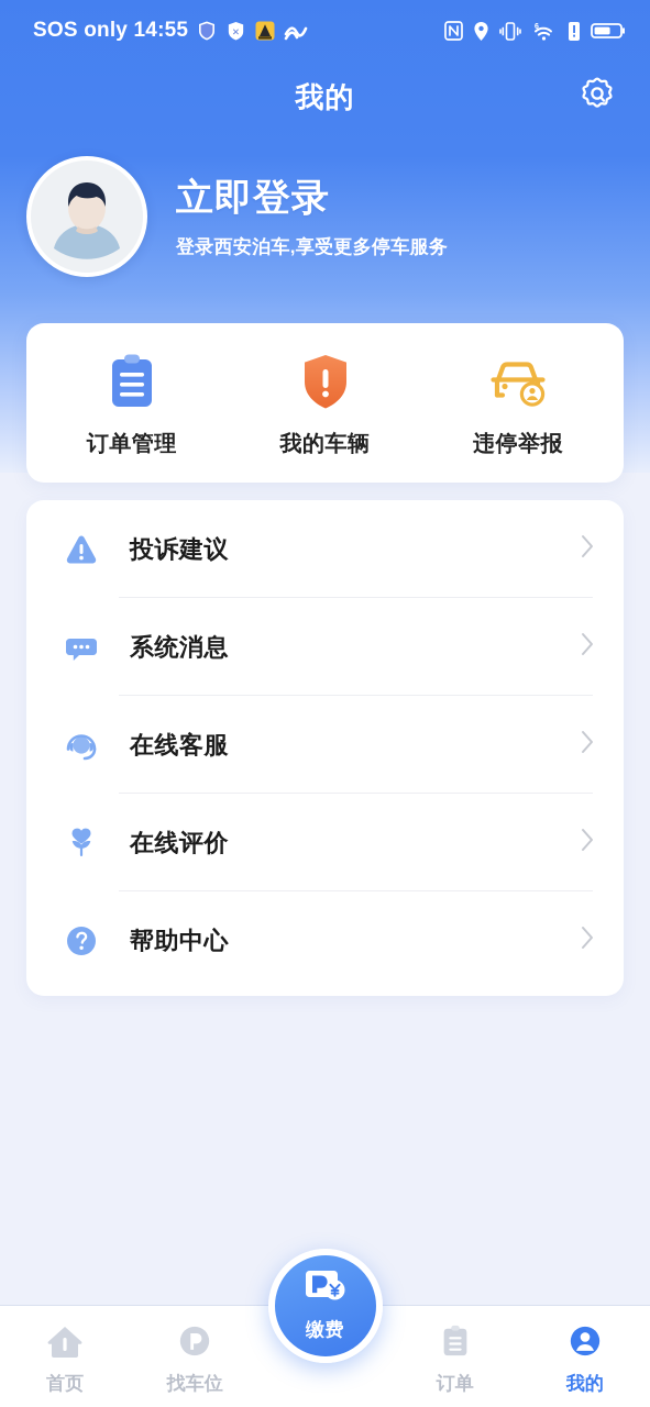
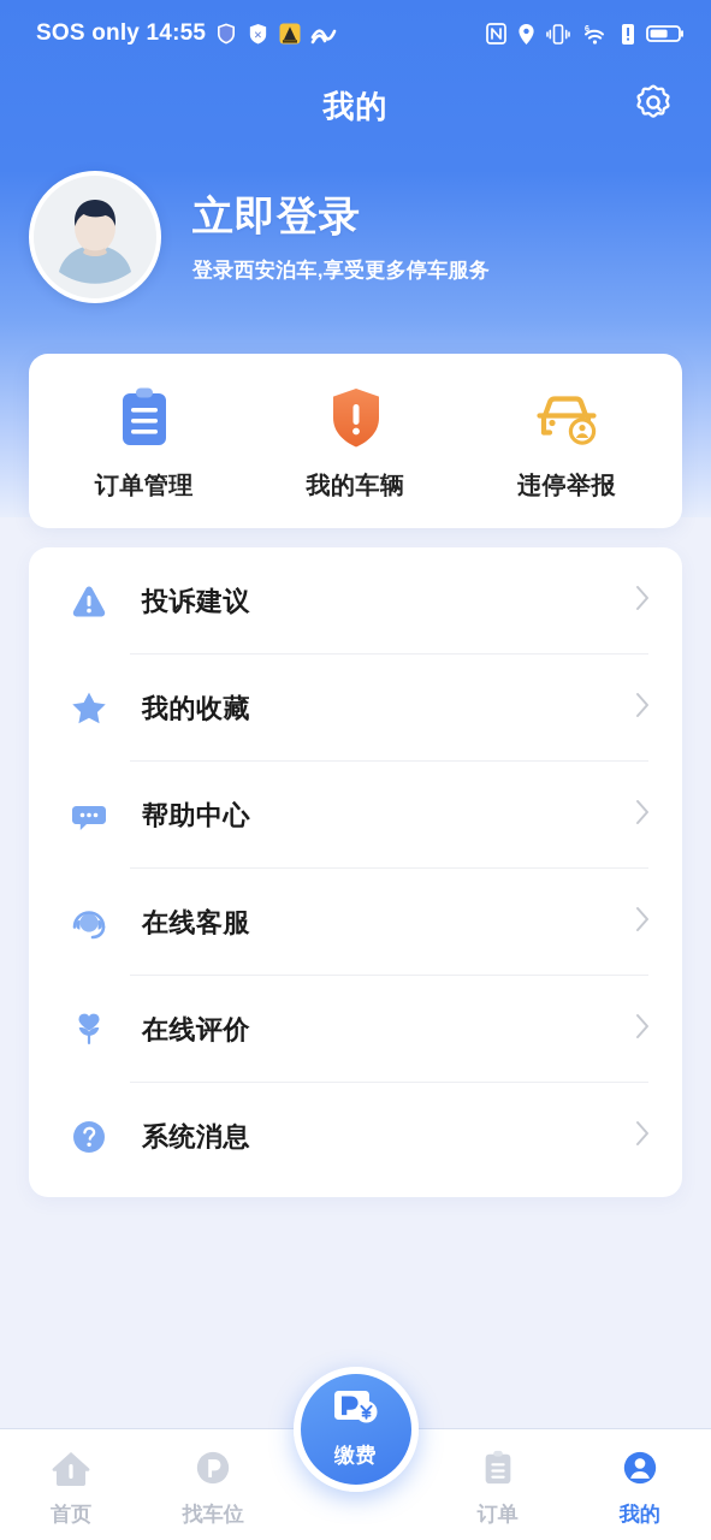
  SOS only 14:55
  ✕
  我的
  立即登录
  登录西安泊车,享受更多停车服务
  订单管理
  我的车辆
  违停举报
  投诉建议
+ 我的收藏
- 系统消息
+ 帮助中心
  在线客服
  在线评价
- 帮助中心
+ 系统消息
  首页
  找车位
  订单
  我的
  缴费
